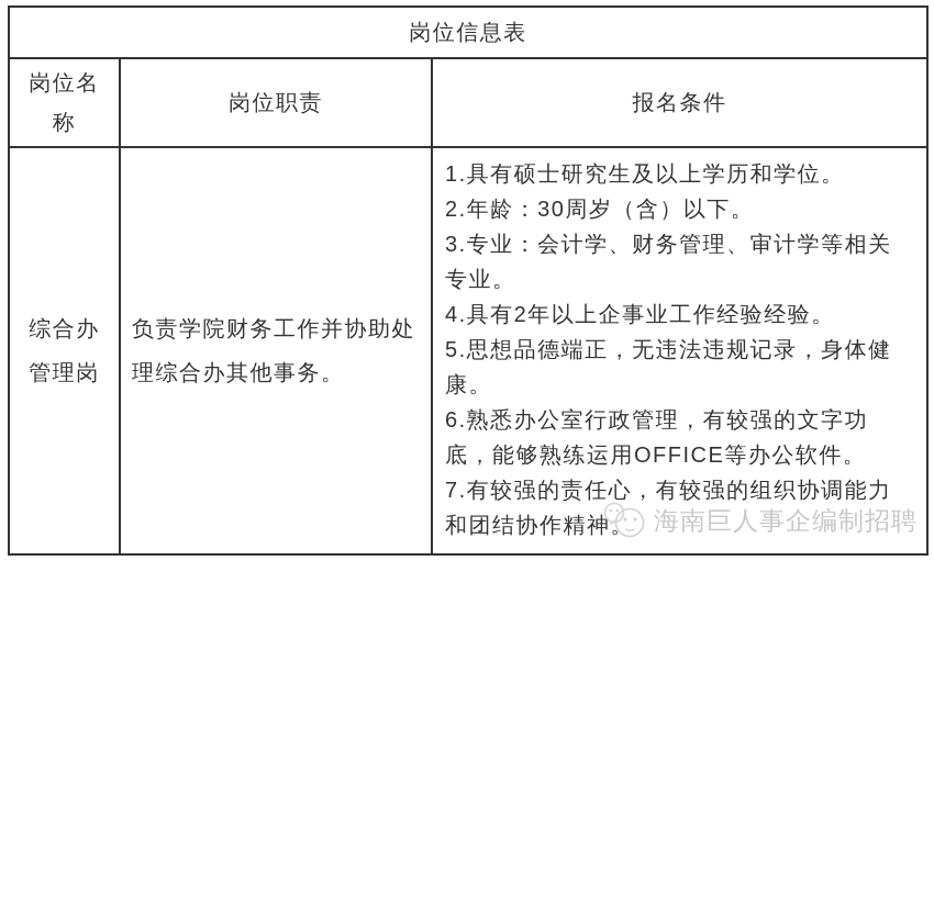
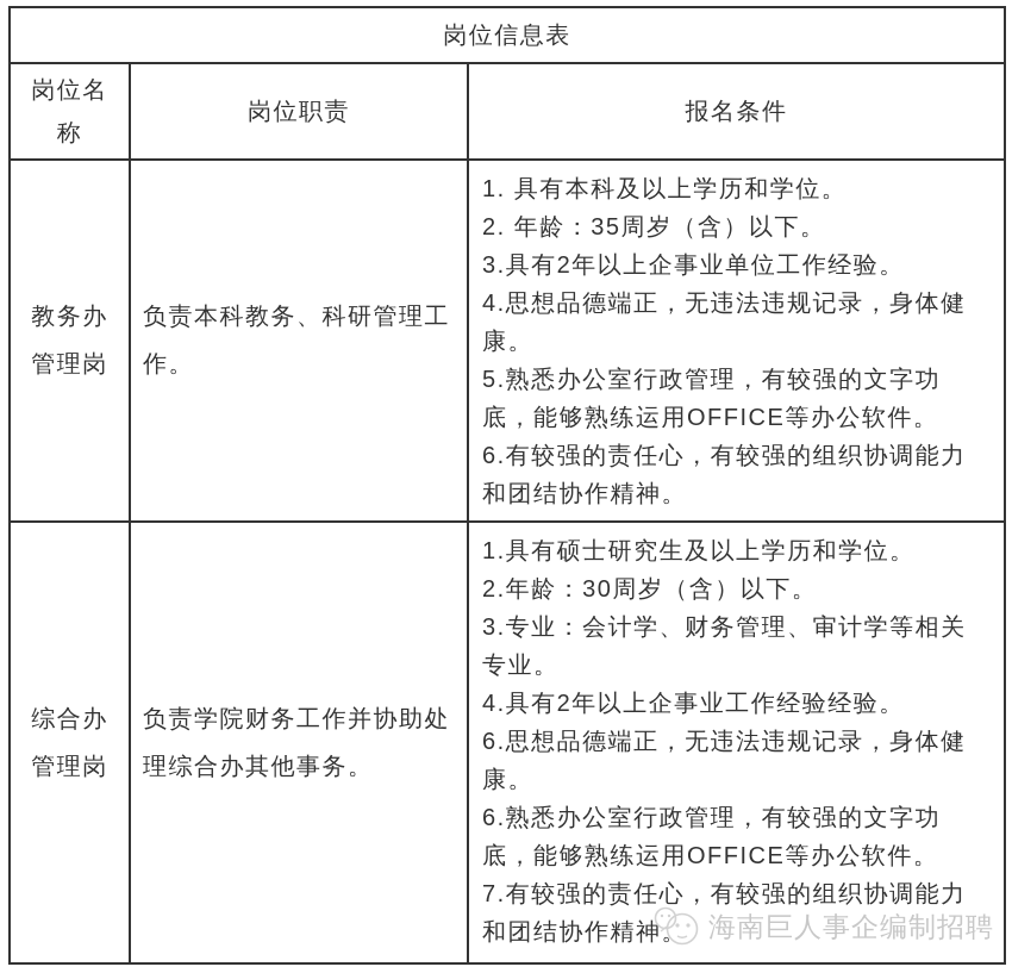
  岗位信息表
  岗位名称	岗位职责	报名条件
+ 教务办管理岗	负责本科教务、科研管理工作。	1. 具有本科及以上学历和学位。 2. 年龄：35周岁（含）以下。 3.具有2年以上企事业单位工作经验。 4.思想品德端正，无违法违规记录，身体健康。 5.熟悉办公室行政管理，有较强的文字功底，能够熟练运用OFFICE等办公软件。 6.有较强的责任心，有较强的组织协调能力和团结协作精神。
- 综合办管理岗	负责学院财务工作并协助处理综合办其他事务。	1.具有硕士研究生及以上学历和学位。 2.年龄：30周岁（含）以下。 3.专业：会计学、财务管理、审计学等相关专业。 4.具有2年以上企事业工作经验经验。 5.思想品德端正，无违法违规记录，身体健康。 6.熟悉办公室行政管理，有较强的文字功底，能够熟练运用OFFICE等办公软件。 7.有较强的责任心，有较强的组织协调能力和团结协作精神。
+ 综合办管理岗	负责学院财务工作并协助处理综合办其他事务。	1.具有硕士研究生及以上学历和学位。 2.年龄：30周岁（含）以下。 3.专业：会计学、财务管理、审计学等相关专业。 4.具有2年以上企事业工作经验经验。 6.思想品德端正，无违法违规记录，身体健康。 6.熟悉办公室行政管理，有较强的文字功底，能够熟练运用OFFICE等办公软件。 7.有较强的责任心，有较强的组织协调能力和团结协作精神。
  海南巨人事企编制招聘
